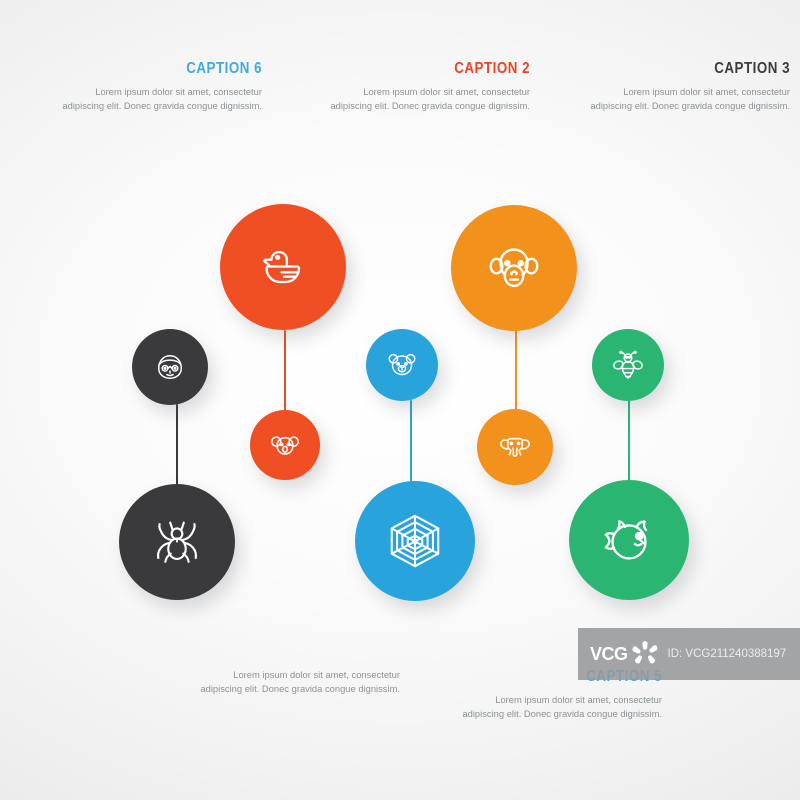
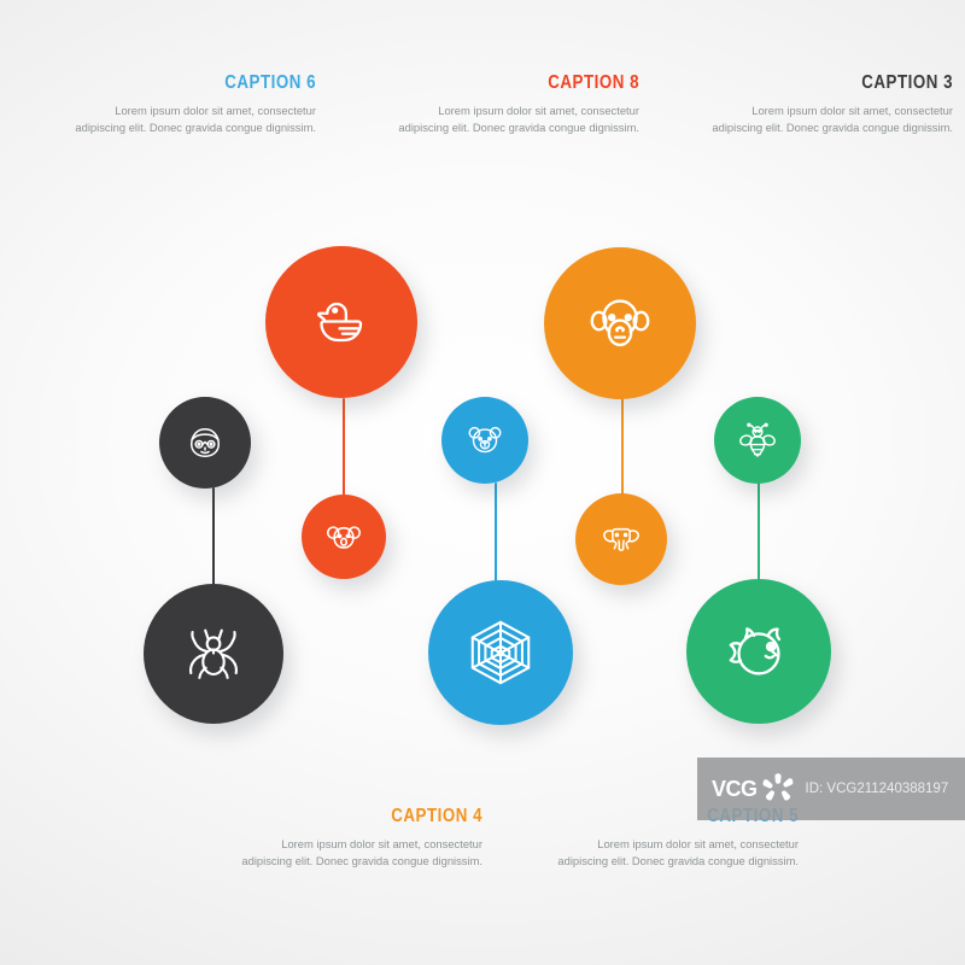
  CAPTION 6
  Lorem ipsum dolor sit amet, consectetur adipiscing elit. Donec gravida congue dignissim.
- CAPTION 2
+ CAPTION 8
  Lorem ipsum dolor sit amet, consectetur adipiscing elit. Donec gravida congue dignissim.
  CAPTION 3
  Lorem ipsum dolor sit amet, consectetur adipiscing elit. Donec gravida congue dignissim.
+ CAPTION 4
  Lorem ipsum dolor sit amet, consectetur adipiscing elit. Donec gravida congue dignissim.
  CAPTION 5
  Lorem ipsum dolor sit amet, consectetur adipiscing elit. Donec gravida congue dignissim.
  VCG
  ID: VCG211240388197
